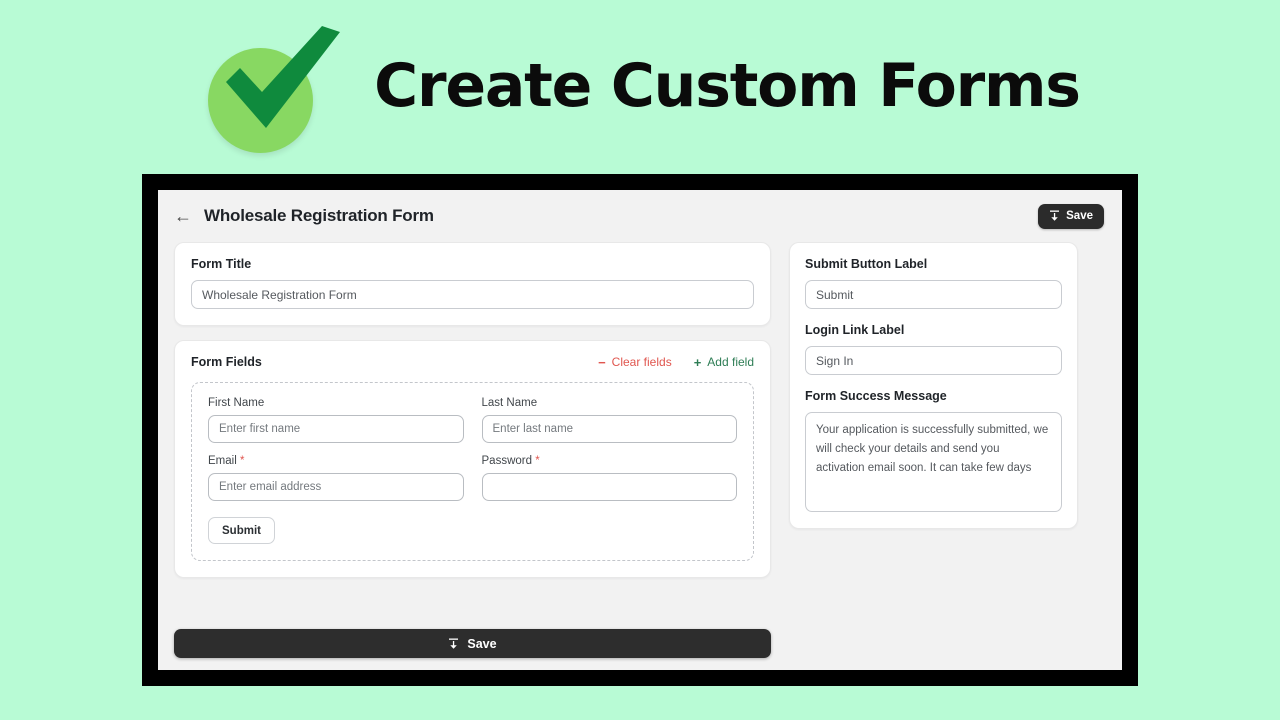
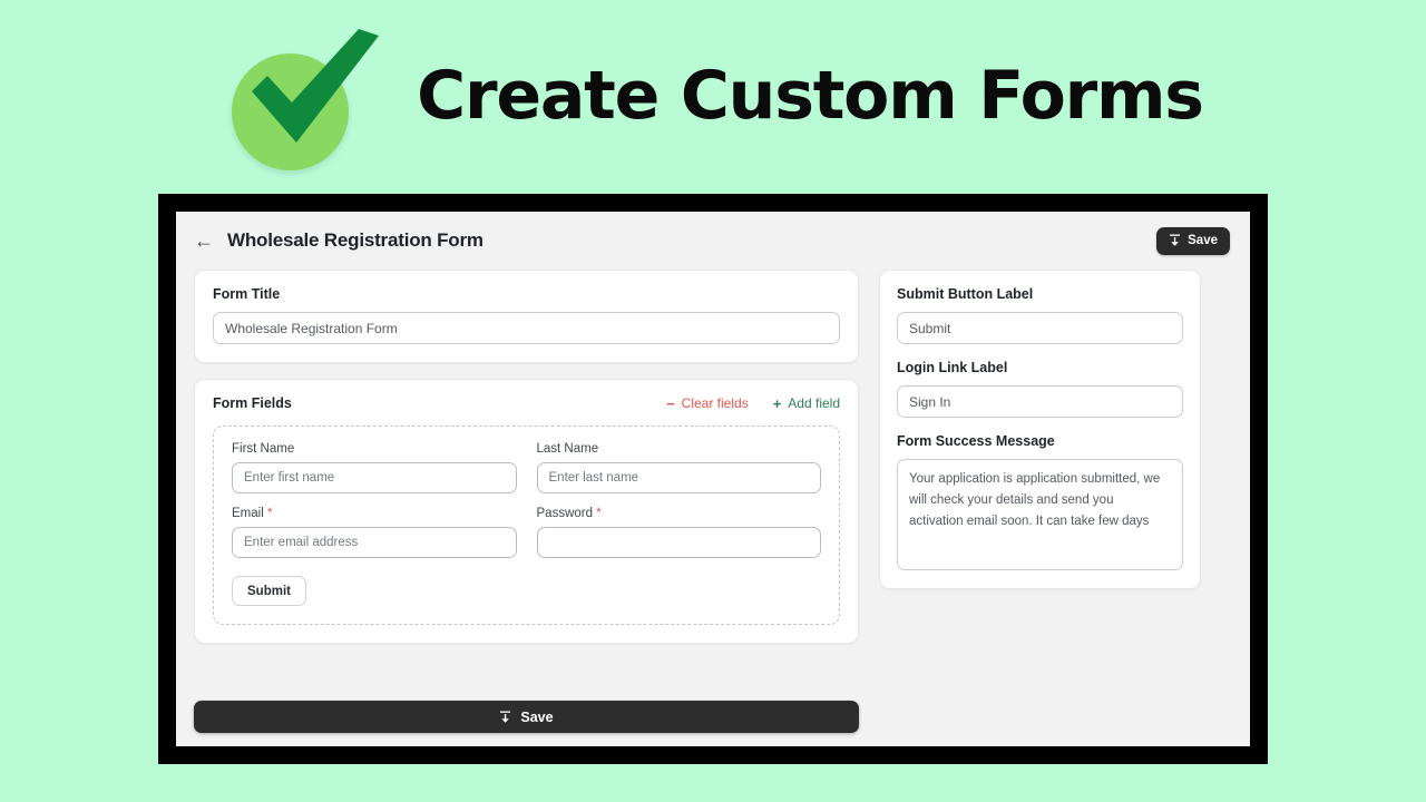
  Create Custom Forms
  ←
  Wholesale Registration Form
  Save
  Form Title
  Wholesale Registration Form
  Form Fields
  −
  Clear fields
  +
  Add field
  First Name
  Enter first name
  Last Name
  Enter last name
  Email *
  Enter email address
  Password *
  Submit
  Submit Button Label
  Submit
  Login Link Label
  Sign In
  Form Success Message
- Your application is successfully submitted, we will check your details and send you activation email soon. It can take few days
+ Your application is application submitted, we will check your details and send you activation email soon. It can take few days
  Save
